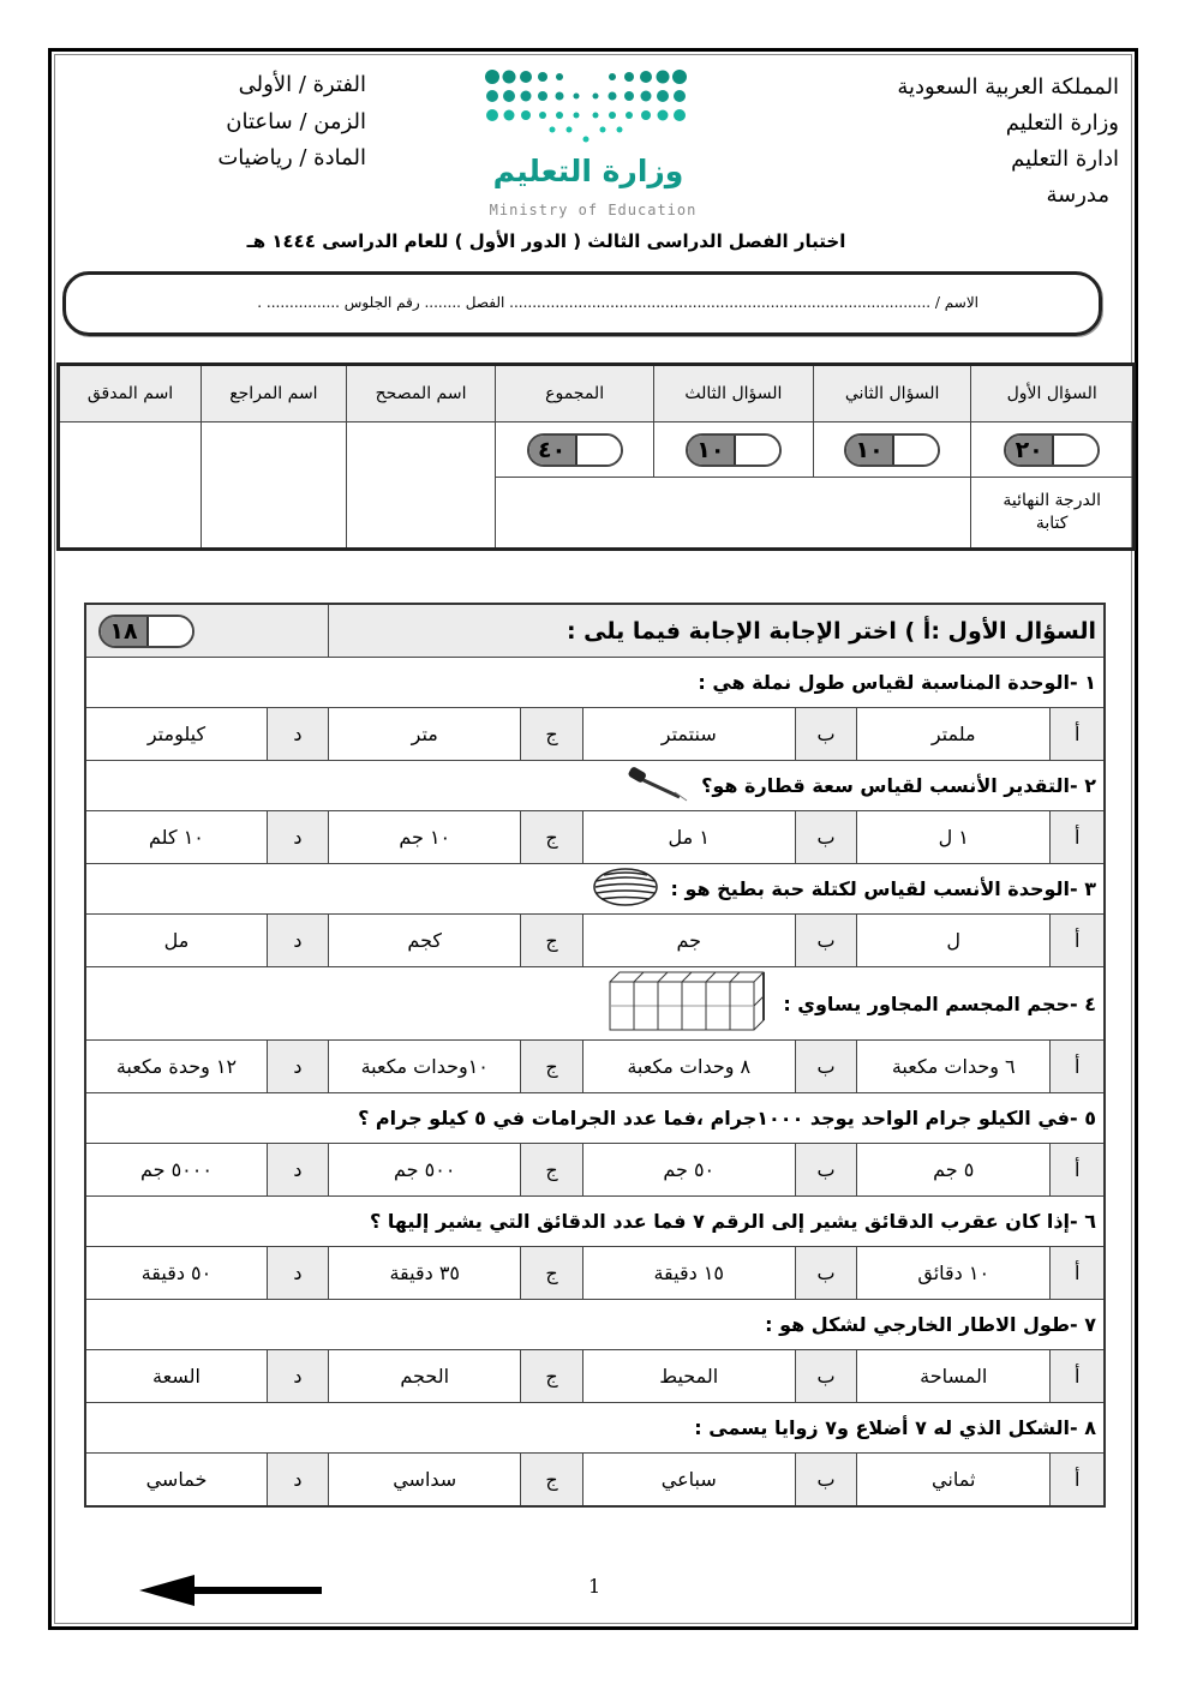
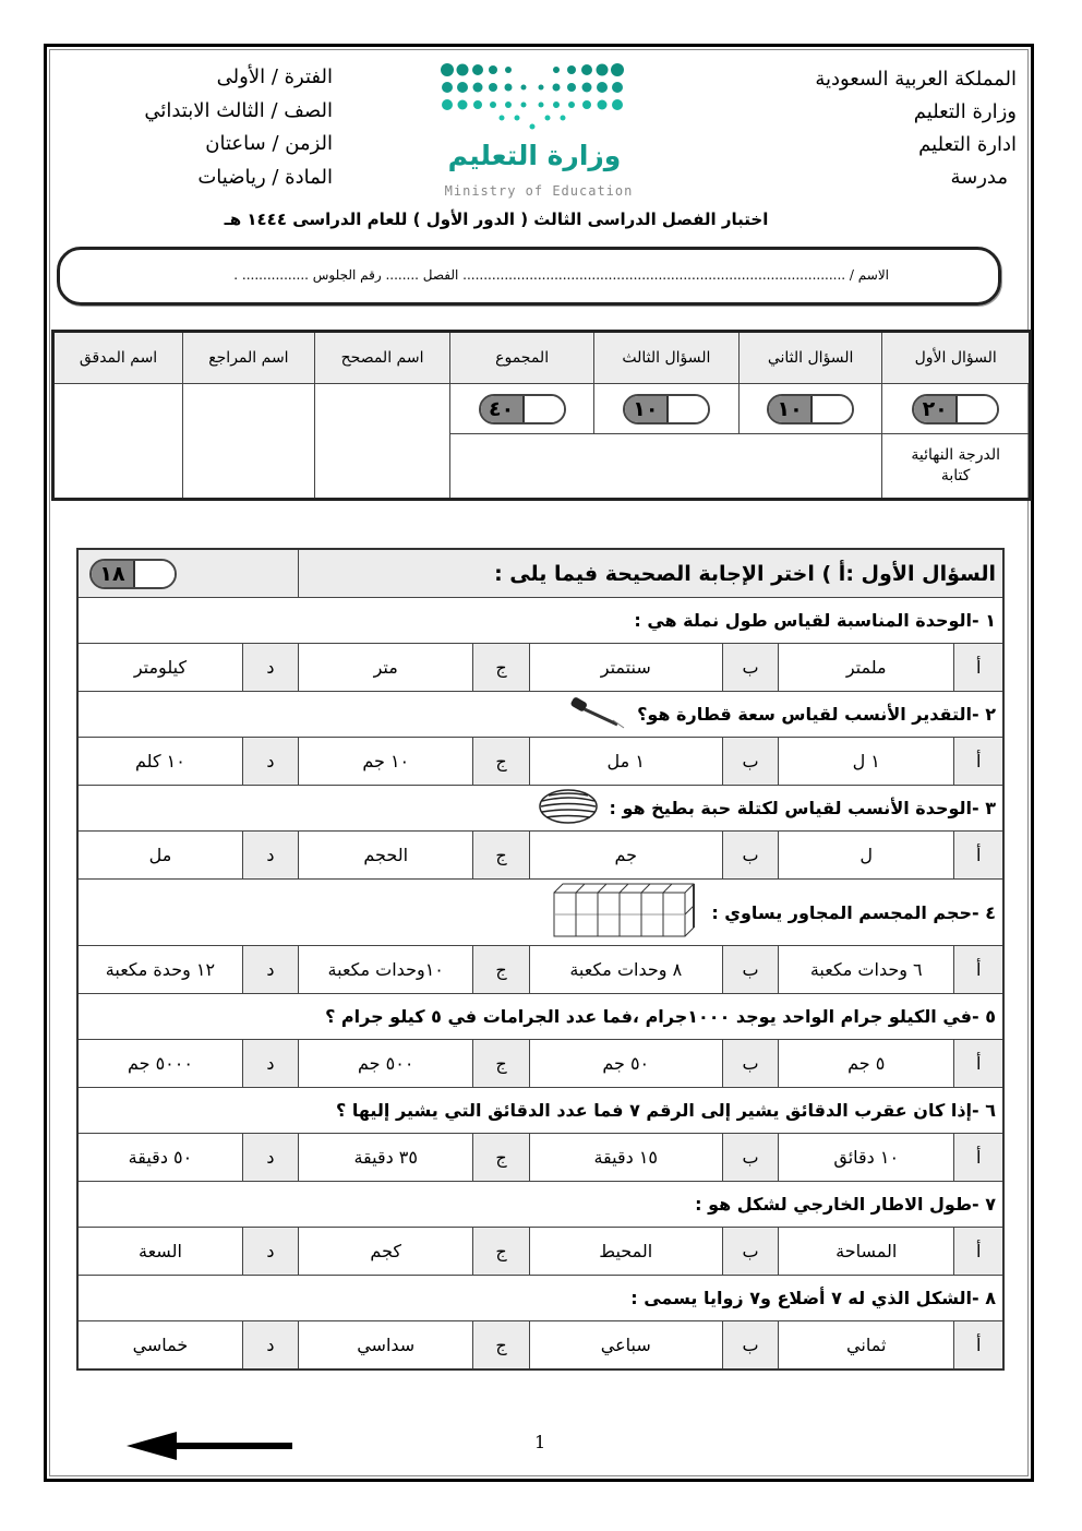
  المملكة العربية السعودية
  وزارة التعليم
  ادارة التعليم
  مدرسة
  وزارة التعليم
  Ministry of Education
  الفترة / الأولى
+ الصف / الثالث الابتدائي
  الزمن / ساعتان
  المادة / رياضيات
  اختبار الفصل الدراسى الثالث ( الدور الأول ) للعام الدراسى ١٤٤٤ هـ
  الاسم / ............................................................................................ الفصل ........ رقم الجلوس ................ .
  السؤال الأول	السؤال الثاني	السؤال الثالث	المجموع	اسم المصحح	اسم المراجع	اسم المدقق
  ٢٠	١٠	١٠	٤٠
  الدرجة النهائية كتابة
- السؤال الأول :أ ) اختر الإجابة الإجابة فيما يلى :	١٨
+ السؤال الأول :أ ) اختر الإجابة الصحيحة فيما يلى :	١٨
  ١ -الوحدة المناسبة لقياس طول نملة هي :
  أ	ملمتر	ب	سنتمتر	ج	متر	د	كيلومتر
  ٢ -التقدير الأنسب لقياس سعة قطارة هو؟
  أ	١ ل	ب	١ مل	ج	١٠ جم	د	١٠ كلم
  ٣ -الوحدة الأنسب لقياس لكتلة حبة بطيخ هو :
- أ	ل	ب	جم	ج	كجم	د	مل
+ أ	ل	ب	جم	ج	الحجم	د	مل
  ٤ -حجم المجسم المجاور يساوي :
  أ	٦ وحدات مكعبة	ب	٨ وحدات مكعبة	ج	١٠وحدات مكعبة	د	١٢ وحدة مكعبة
  ٥ -في الكيلو جرام الواحد يوجد ١٠٠٠جرام ،فما عدد الجرامات في ٥ كيلو جرام ؟
  أ	٥ جم	ب	٥٠ جم	ج	٥٠٠ جم	د	٥٠٠٠ جم
  ٦ -إذا كان عقرب الدقائق يشير إلى الرقم ٧ فما عدد الدقائق التي يشير إليها ؟
  أ	١٠ دقائق	ب	١٥ دقيقة	ج	٣٥ دقيقة	د	٥٠ دقيقة
  ٧ -طول الاطار الخارجي لشكل هو :
- أ	المساحة	ب	المحيط	ج	الحجم	د	السعة
+ أ	المساحة	ب	المحيط	ج	كجم	د	السعة
  ٨ -الشكل الذي له ٧ أضلاع و٧ زوايا يسمى :
  أ	ثماني	ب	سباعي	ج	سداسي	د	خماسي
  1
